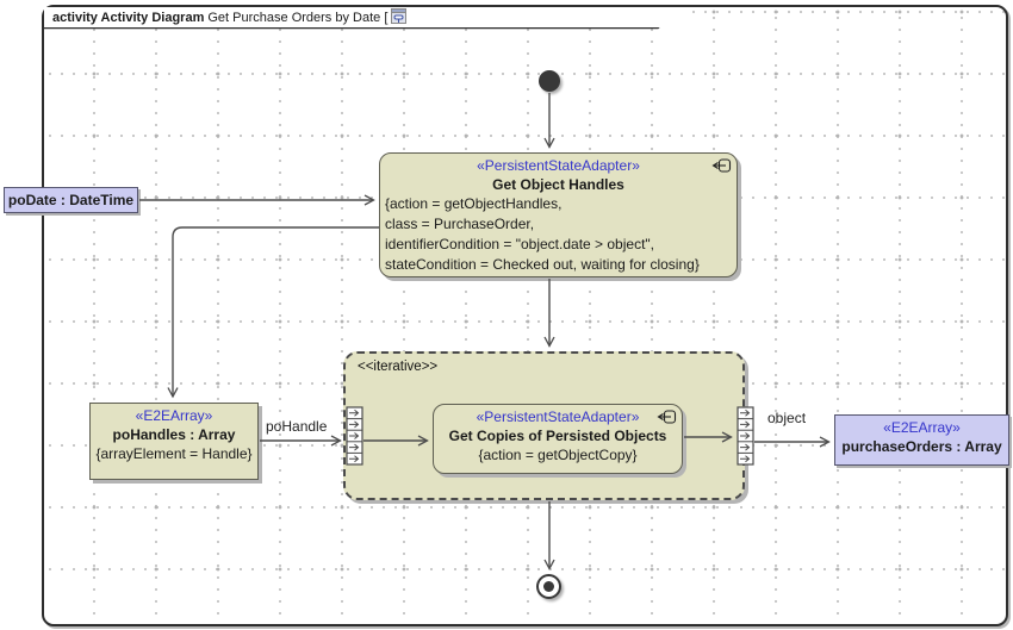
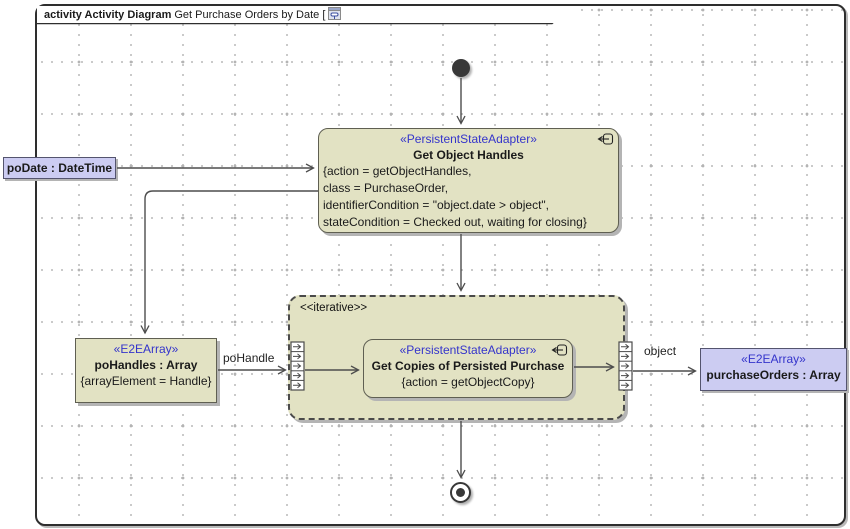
  activity Activity Diagram
  Get Purchase Orders by Date [
  «PersistentStateAdapter»
  Get Object Handles
  {action = getObjectHandles,
  class = PurchaseOrder,
  identifierCondition = "object.date > object",
  stateCondition = Checked out, waiting for closing}
  poDate : DateTime
  <<iterative>>
  «PersistentStateAdapter»
- Get Copies of Persisted Objects
+ Get Copies of Persisted Purchase
  {action = getObjectCopy}
  «E2EArray»
  poHandles : Array
  {arrayElement = Handle}
  «E2EArray»
  purchaseOrders : Array
  poHandle
  object
